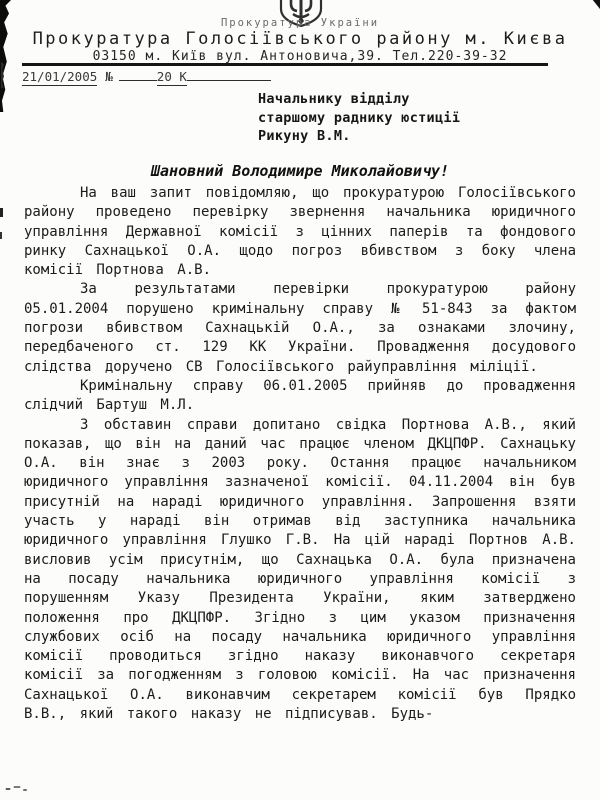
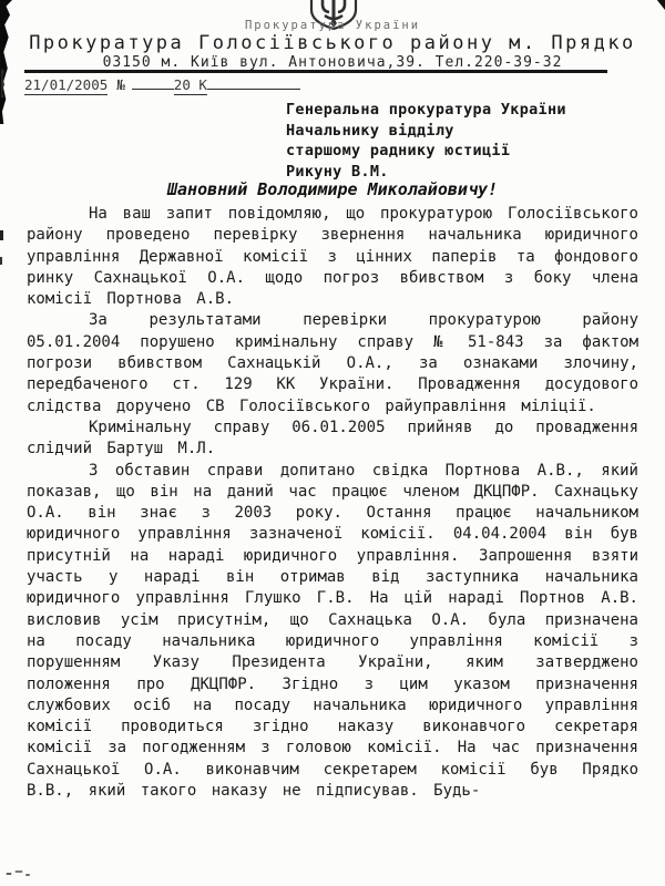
  Прокуратура України
- Прокуратура Голосіївського району м. Києва
+ Прокуратура Голосіївського району м. Прядко
  03150 м. Київ вул. Антоновича,39. Тел.220-39-32
  21/01/2005 № 20 К
+ Генеральна прокуратура України
  Начальнику відділу
  старшому раднику юстиції
  Рикуну В.М.
  Шановний Володимире Миколайовичу!
  На ваш запит повідомляю, що прокуратурою Голосіївського району проведено перевірку звернення начальника юридичного управління Державної комісії з цінних паперів та фондового ринку Сахнацької О.А. щодо погроз вбивством з боку члена комісії Портнова А.В.
  За результатами перевірки прокуратурою району 05.01.2004 порушено кримінальну справу № 51-843 за фактом погрози вбивством Сахнацькій О.А., за ознаками злочину, передбаченого ст. 129 КК України. Провадження досудового слідства доручено СВ Голосіївського райуправління міліції.
  Кримінальну справу 06.01.2005 прийняв до провадження слідчий Бартуш М.Л.
- З обставин справи допитано свідка Портнова А.В., який показав, що він на даний час працює членом ДКЦПФР. Сахнацьку О.А. він знає з 2003 року. Остання працює начальником юридичного управління зазначеної комісії. 04.11.2004 він був присутній на нараді юридичного управління. Запрошення взяти участь у нараді він отримав від заступника начальника юридичного управління Глушко Г.В. На цій нараді Портнов А.В. висловив усім присутнім, що Сахнацька О.А. була призначена на посаду начальника юридичного управління комісії з порушенням Указу Президента України, яким затверджено положення про ДКЦПФР. Згідно з цим указом призначення службових осіб на посаду начальника юридичного управління комісії проводиться згідно наказу виконавчого секретаря комісії за погодженням з головою комісії. На час призначення Сахнацької О.А. виконавчим секретарем комісії був Прядко В.В., який такого наказу не підписував. Будь-
+ З обставин справи допитано свідка Портнова А.В., який показав, що він на даний час працює членом ДКЦПФР. Сахнацьку О.А. він знає з 2003 року. Остання працює начальником юридичного управління зазначеної комісії. 04.04.2004 він був присутній на нараді юридичного управління. Запрошення взяти участь у нараді він отримав від заступника начальника юридичного управління Глушко Г.В. На цій нараді Портнов А.В. висловив усім присутнім, що Сахнацька О.А. була призначена на посаду начальника юридичного управління комісії з порушенням Указу Президента України, яким затверджено положення про ДКЦПФР. Згідно з цим указом призначення службових осіб на посаду начальника юридичного управління комісії проводиться згідно наказу виконавчого секретаря комісії за погодженням з головою комісії. На час призначення Сахнацької О.А. виконавчим секретарем комісії був Прядко В.В., який такого наказу не підписував. Будь-
